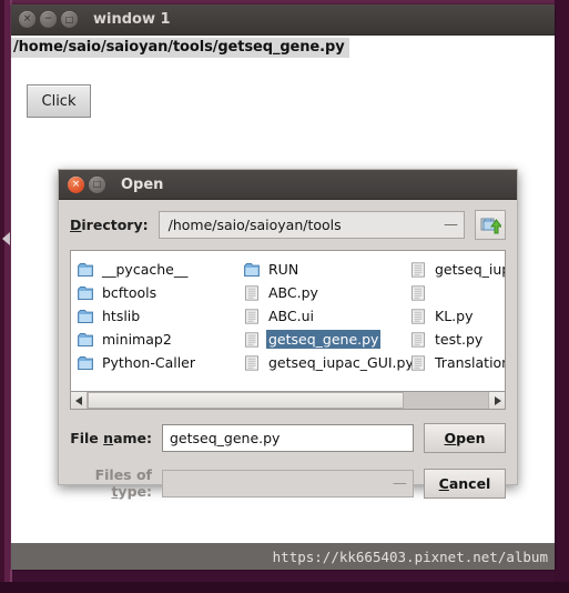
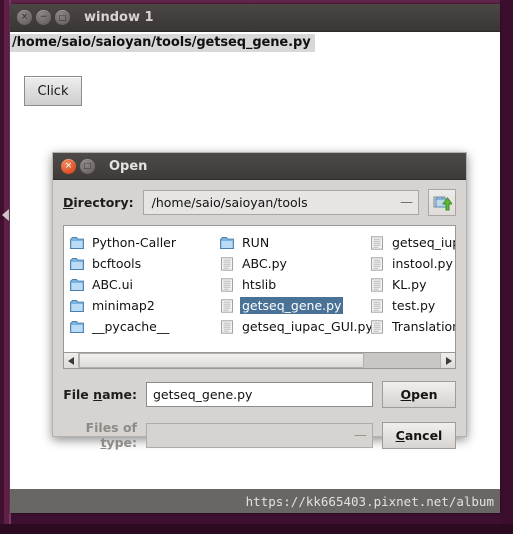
  ×
  −
  □
  window 1
  /home/saio/saioyan/tools/getseq_gene.py
  Click
  https://kk665403.pixnet.net/album
  ×
  □
  Open
  Directory:
  /home/saio/saioyan/tools
  —
- __pycache__
+ Python-Caller
  bcftools
- htslib
+ ABC.ui
  minimap2
- Python-Caller
+ __pycache__
  RUN
  ABC.py
- ABC.ui
+ htslib
  getseq_gene.py
  getseq_iupac_GUI.py
+ instool.py
  KL.py
  test.py
  Translatio
  File name:
  getseq_gene.py
  Open
  Files of type:
  —
  Cancel
